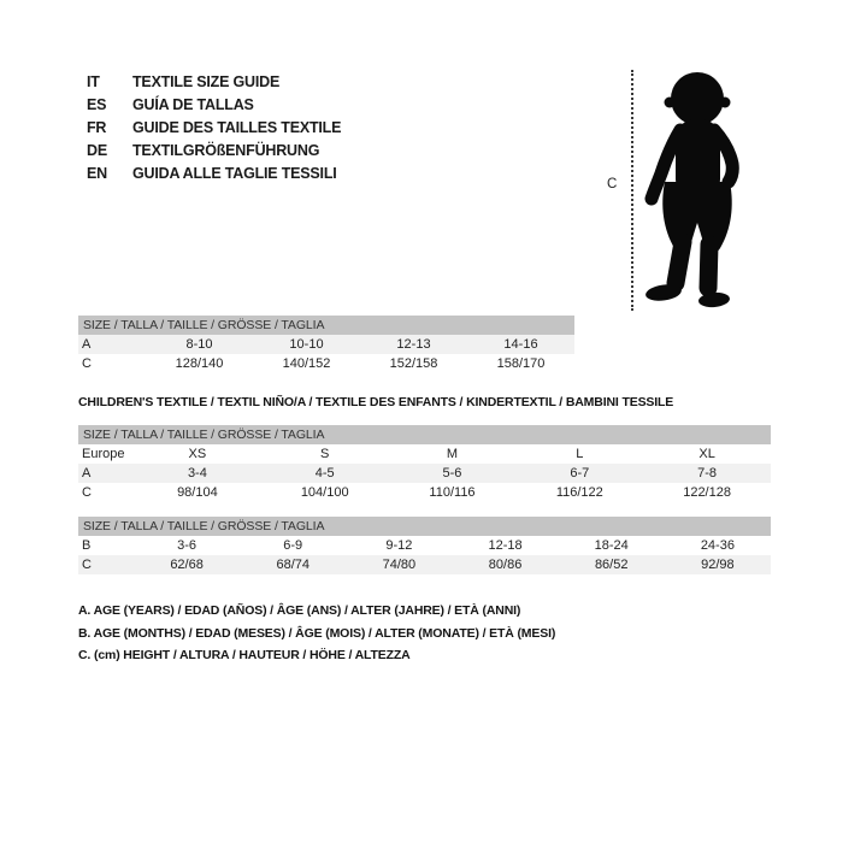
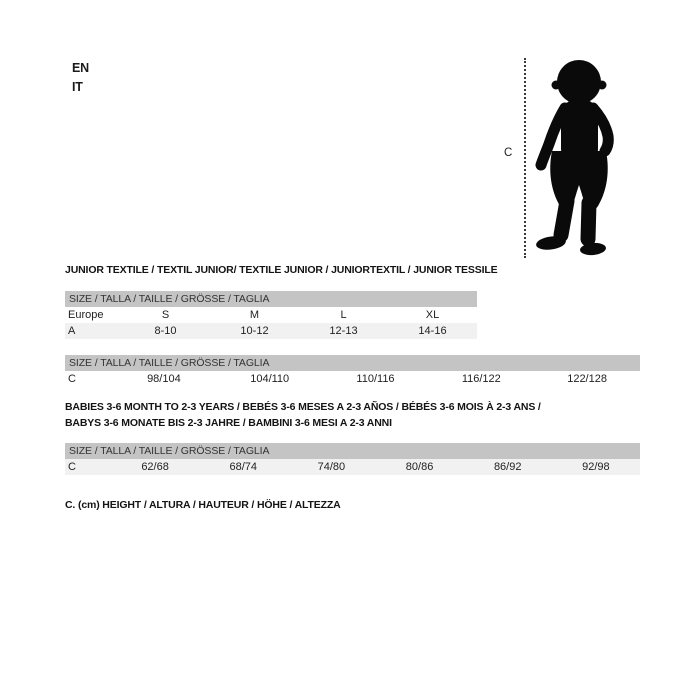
- IT
+ EN
- TEXTILE SIZE GUIDE
- ES
- GUÍA DE TALLAS
- FR
- GUIDE DES TAILLES TEXTILE
- DE
- TEXTILGRÖßENFÜHRUNG
- EN
+ IT
- GUIDA ALLE TAGLIE TESSILI
  C
+ JUNIOR TEXTILE / TEXTIL JUNIOR/ TEXTILE JUNIOR / JUNIORTEXTIL / JUNIOR TESSILE
  SIZE / TALLA / TAILLE / GRÖSSE / TAGLIA
+ Europe	S	M	L	XL
- A	8-10	10-10	12-13	14-16
+ A	8-10	10-12	12-13	14-16
- C	128/140	140/152	152/158	158/170
- CHILDREN'S TEXTILE / TEXTIL NIÑO/A / TEXTILE DES ENFANTS / KINDERTEXTIL / BAMBINI TESSILE
  SIZE / TALLA / TAILLE / GRÖSSE / TAGLIA
- Europe	XS	S	M	L	XL
- A	3-4	4-5	5-6	6-7	7-8
- C	98/104	104/100	110/116	116/122	122/128
+ C	98/104	104/110	110/116	116/122	122/128
+ BABIES 3-6 MONTH TO 2-3 YEARS / BEBÉS 3-6 MESES A 2-3 AÑOS / BÉBÉS 3-6 MOIS À 2-3 ANS /
+ BABYS 3-6 MONATE BIS 2-3 JAHRE / BAMBINI 3-6 MESI A 2-3 ANNI
  SIZE / TALLA / TAILLE / GRÖSSE / TAGLIA
- B	3-6	6-9	9-12	12-18	18-24	24-36
- C	62/68	68/74	74/80	80/86	86/52	92/98
+ C	62/68	68/74	74/80	80/86	86/92	92/98
- A. AGE (YEARS) / EDAD (AÑOS) / ÂGE (ANS) / ALTER (JAHRE) / ETÀ (ANNI)
- B. AGE (MONTHS) / EDAD (MESES) / ÂGE (MOIS) / ALTER (MONATE) / ETÀ (MESI)
  C. (cm) HEIGHT / ALTURA / HAUTEUR / HÖHE / ALTEZZA
